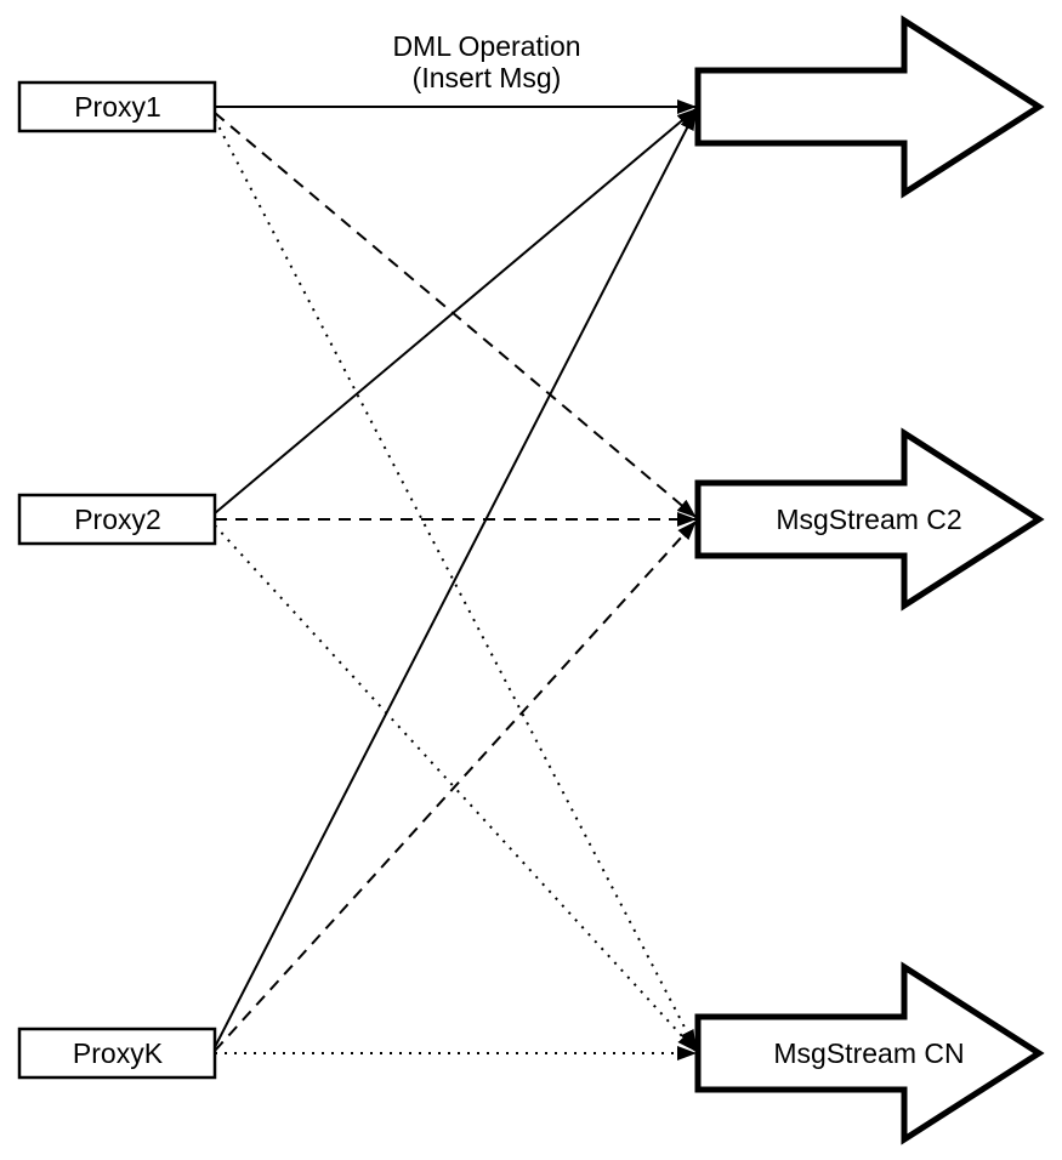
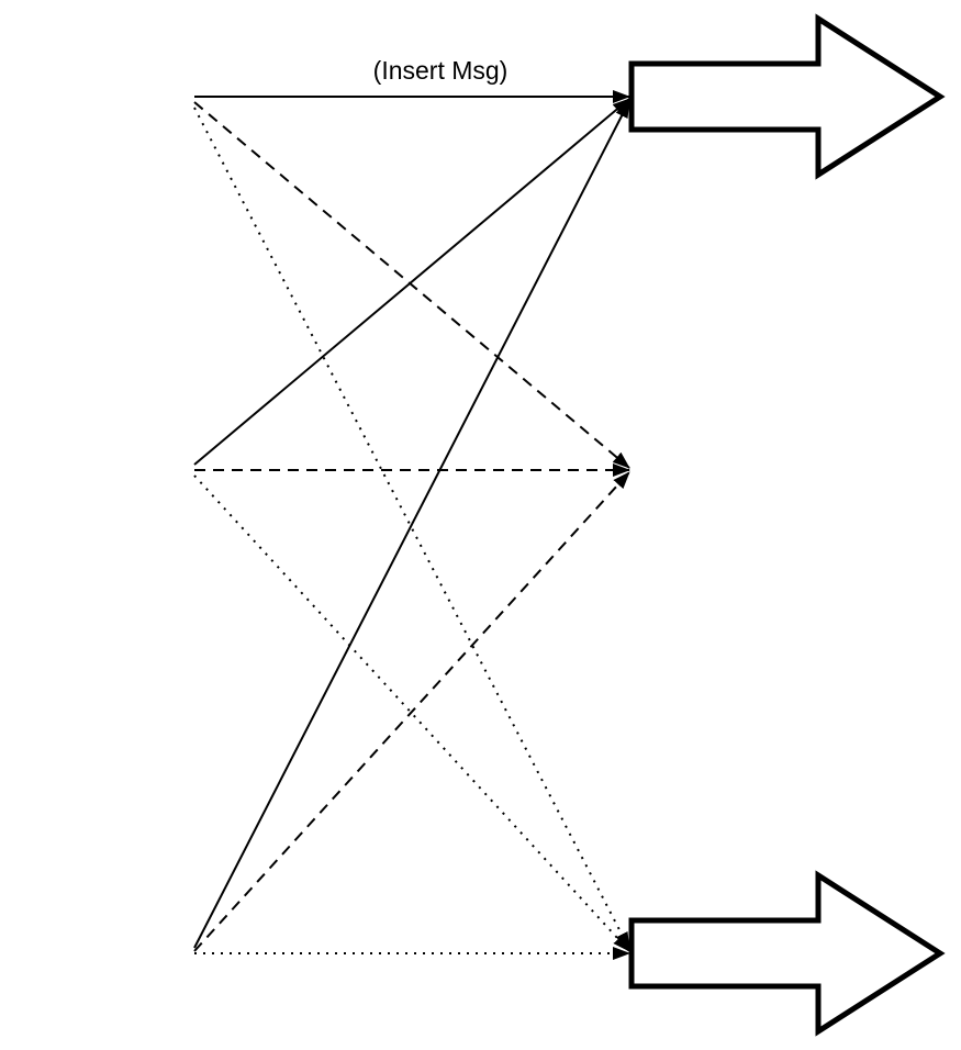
- MsgStream C2
- MsgStream CN
- Proxy1
- Proxy2
- ProxyK
- DML Operation
  (Insert Msg)
